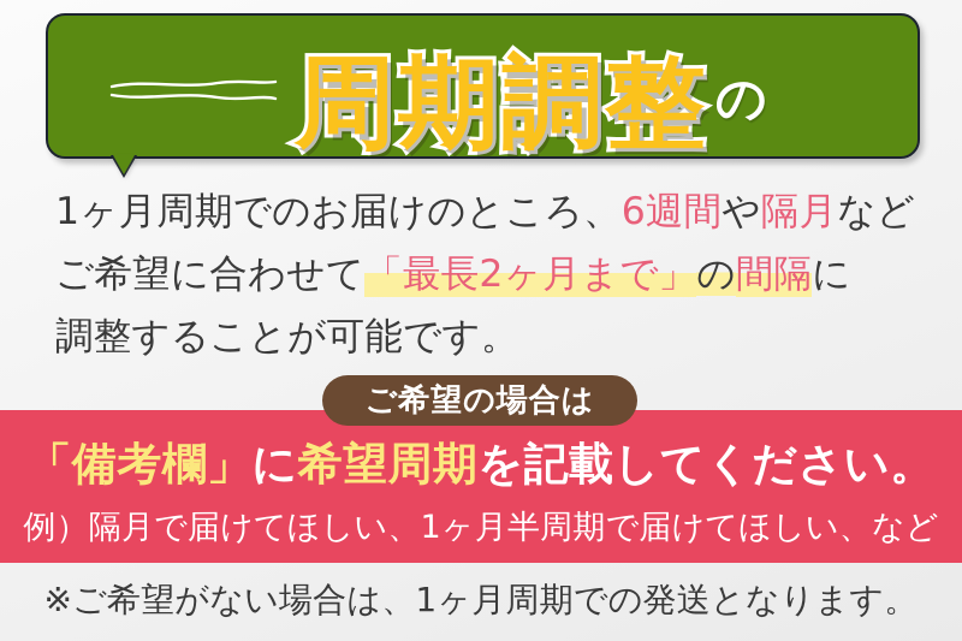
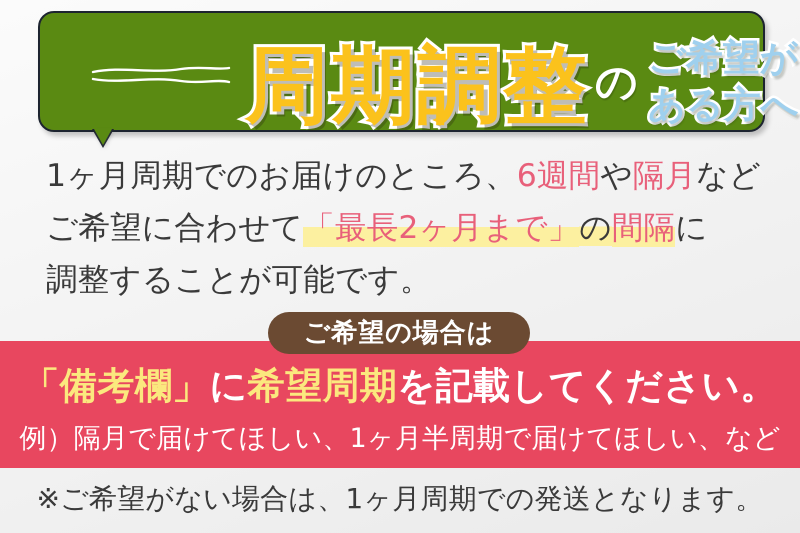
  周期調整
  の
+ ご希望が
+ ある方へ
  1ヶ月周期でのお届けのところ、6週間や隔月など
  ご希望に合わせて「最長2ヶ月まで」の間隔に
  調整することが可能です。
  ご希望の場合は
  「備考欄」に希望周期を記載してください。
  例）隔月で届けてほしい、1ヶ月半周期で届けてほしい、など
  ※ご希望がない場合は、1ヶ月周期での発送となります。
